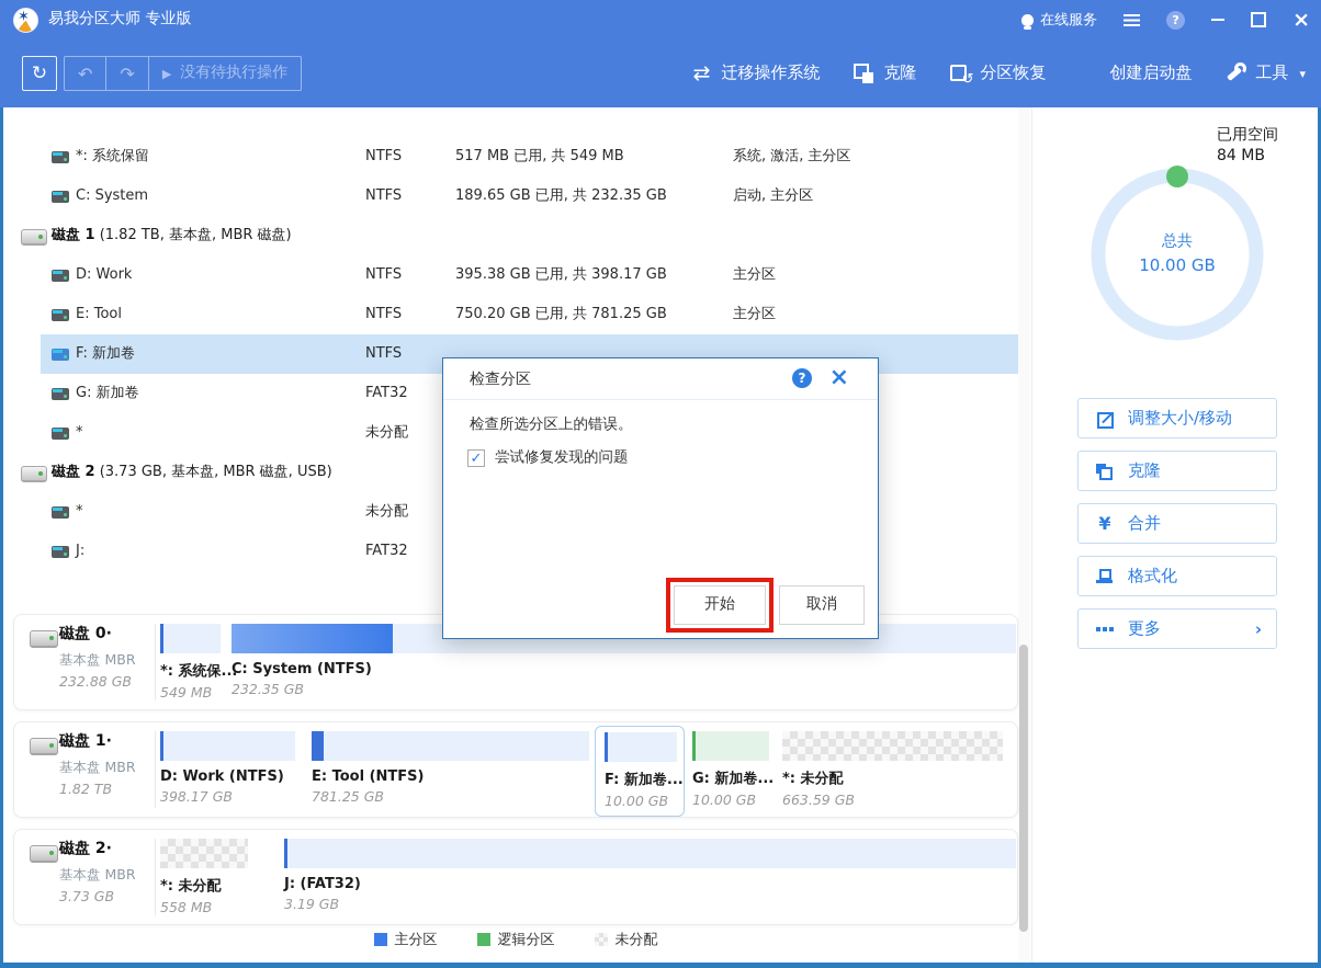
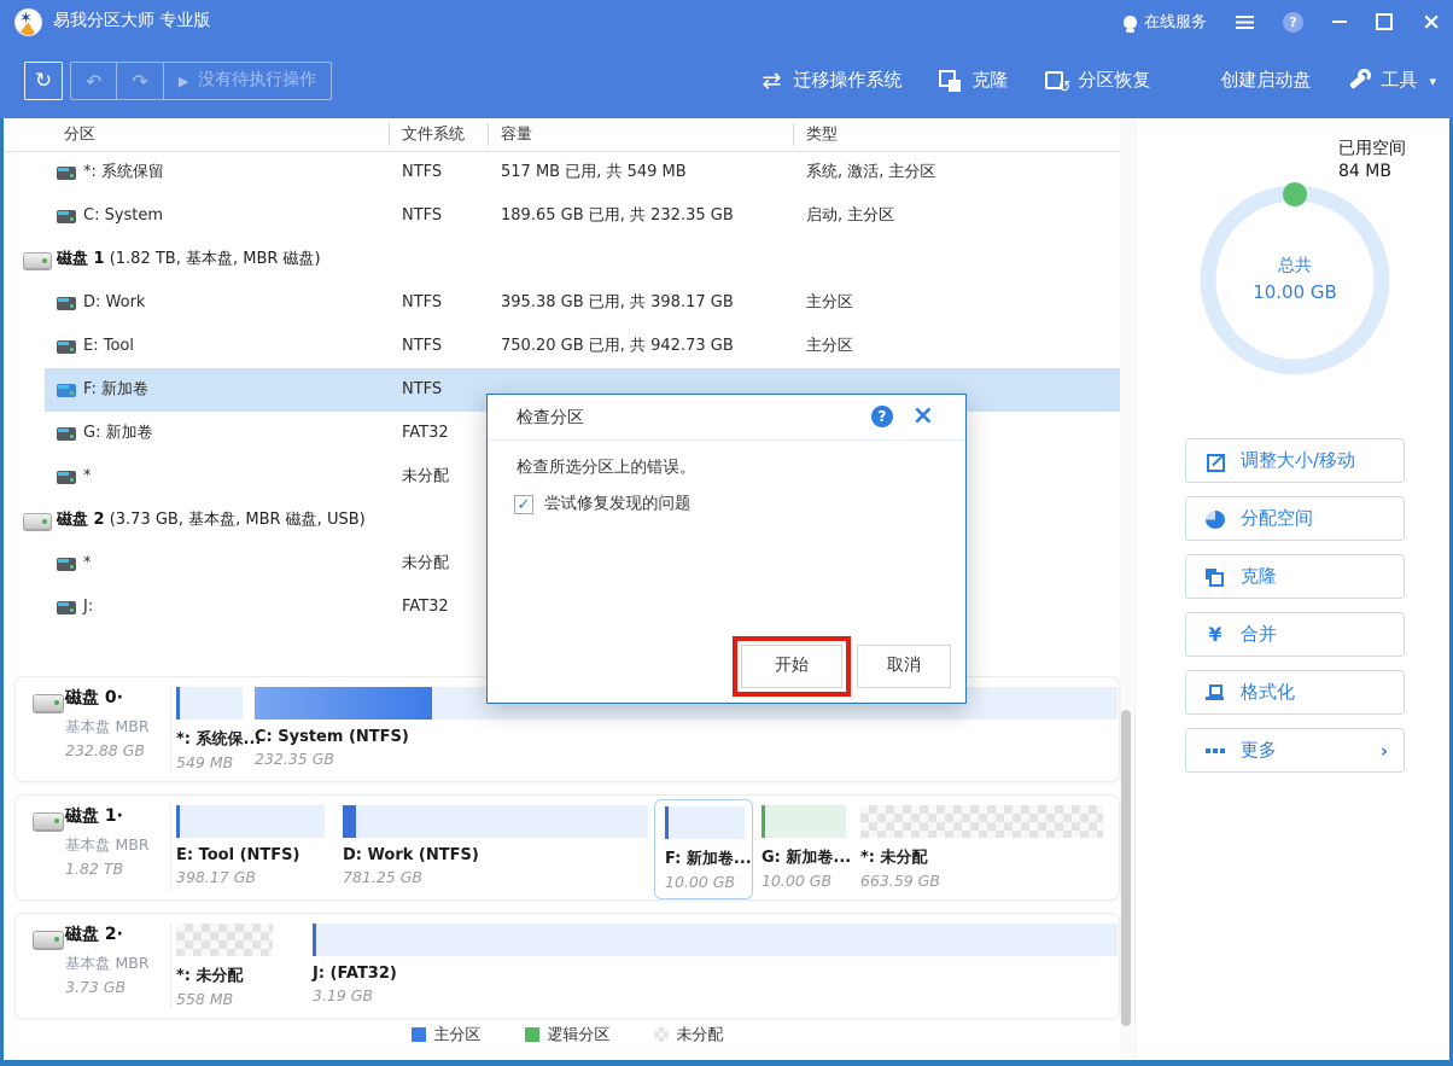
  易我分区大师 专业版
  在线服务
  ?
  ×
  ↻
  ↶
  ↷
  ▶
  没有待执行操作
  ⇄
  迁移操作系统
  克隆
  分区恢复
  创建启动盘
  工具
  ▾
+ 分区
+ 文件系统
+ 容量
+ 类型
  *: 系统保留
  NTFS
  517 MB 已用, 共 549 MB
  系统, 激活, 主分区
  C: System
  NTFS
  189.65 GB 已用, 共 232.35 GB
  启动, 主分区
  磁盘 1 (1.82 TB, 基本盘, MBR 磁盘)
  D: Work
  NTFS
  395.38 GB 已用, 共 398.17 GB
  主分区
  E: Tool
  NTFS
- 750.20 GB 已用, 共 781.25 GB
+ 750.20 GB 已用, 共 942.73 GB
  主分区
  F: 新加卷
  NTFS
  G: 新加卷
  FAT32
  *
  未分配
  磁盘 2 (3.73 GB, 基本盘, MBR 磁盘, USB)
  *
  未分配
  J:
  FAT32
  已用空间
  84 MB
  总共
  10.00 GB
  调整大小/移动
+ 分配空间
  克隆
  ¥
  合并
  格式化
  更多
  ›
  磁盘 0·
  基本盘 MBR
  232.88 GB
  *: 系统保..
  549 MB
  C: System (NTFS)
  232.35 GB
  磁盘 1·
  基本盘 MBR
  1.82 TB
- D: Work (NTFS)
+ E: Tool (NTFS)
  398.17 GB
- E: Tool (NTFS)
+ D: Work (NTFS)
  781.25 GB
  F: 新加卷...
  10.00 GB
  G: 新加卷...
  10.00 GB
  *: 未分配
  663.59 GB
  磁盘 2·
  基本盘 MBR
  3.73 GB
  *: 未分配
  558 MB
  J: (FAT32)
  3.19 GB
  主分区
  逻辑分区
  未分配
  检查分区
  ?
  ×
  检查所选分区上的错误。
  ✓
  尝试修复发现的问题
  开始
  取消
